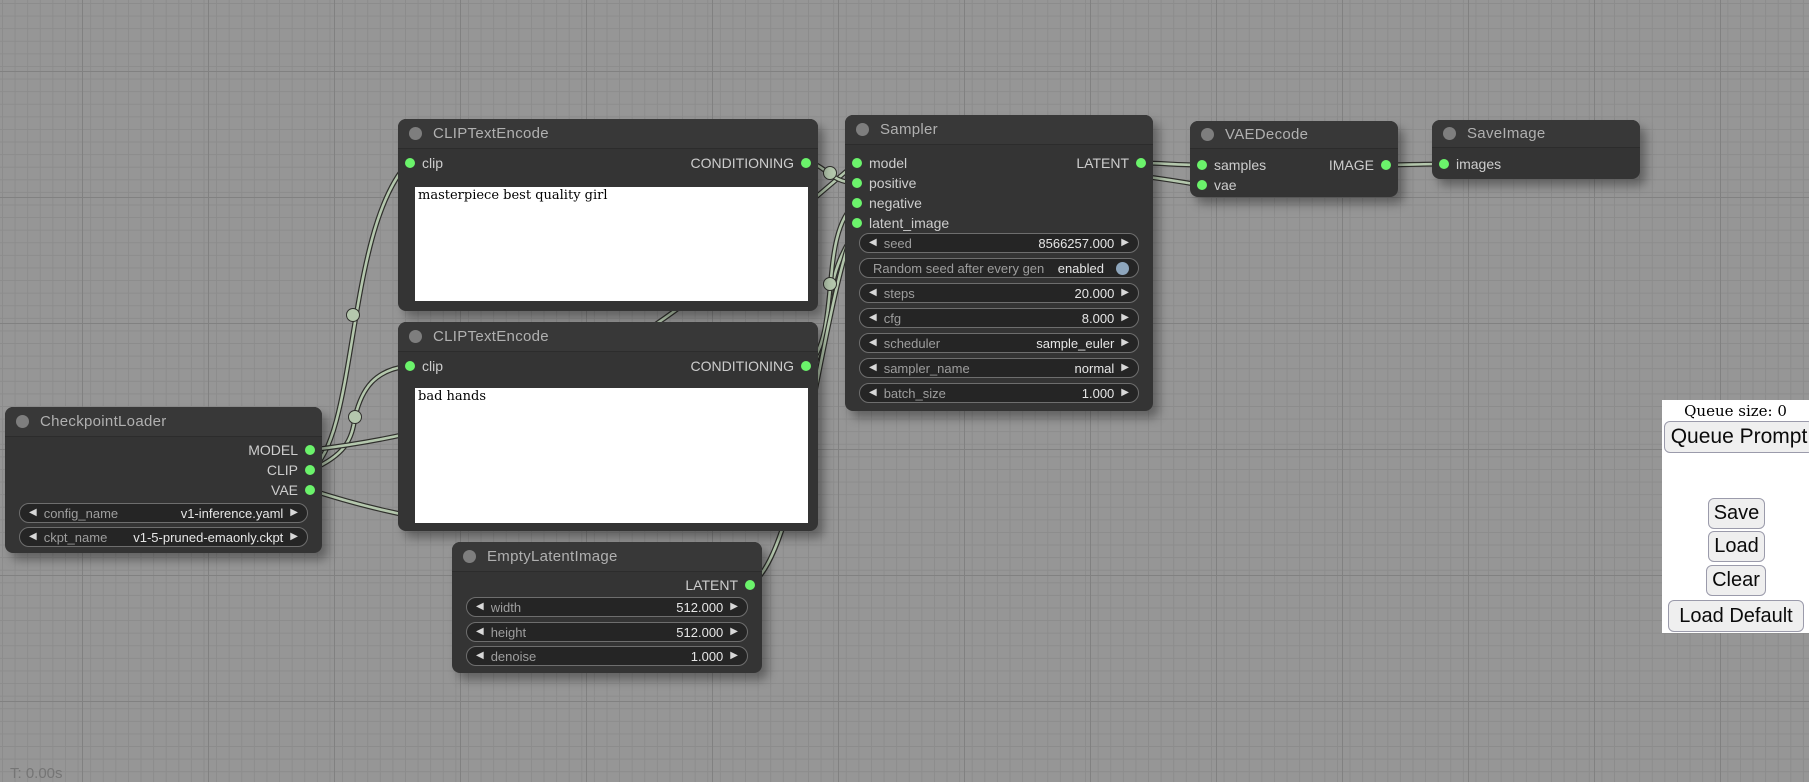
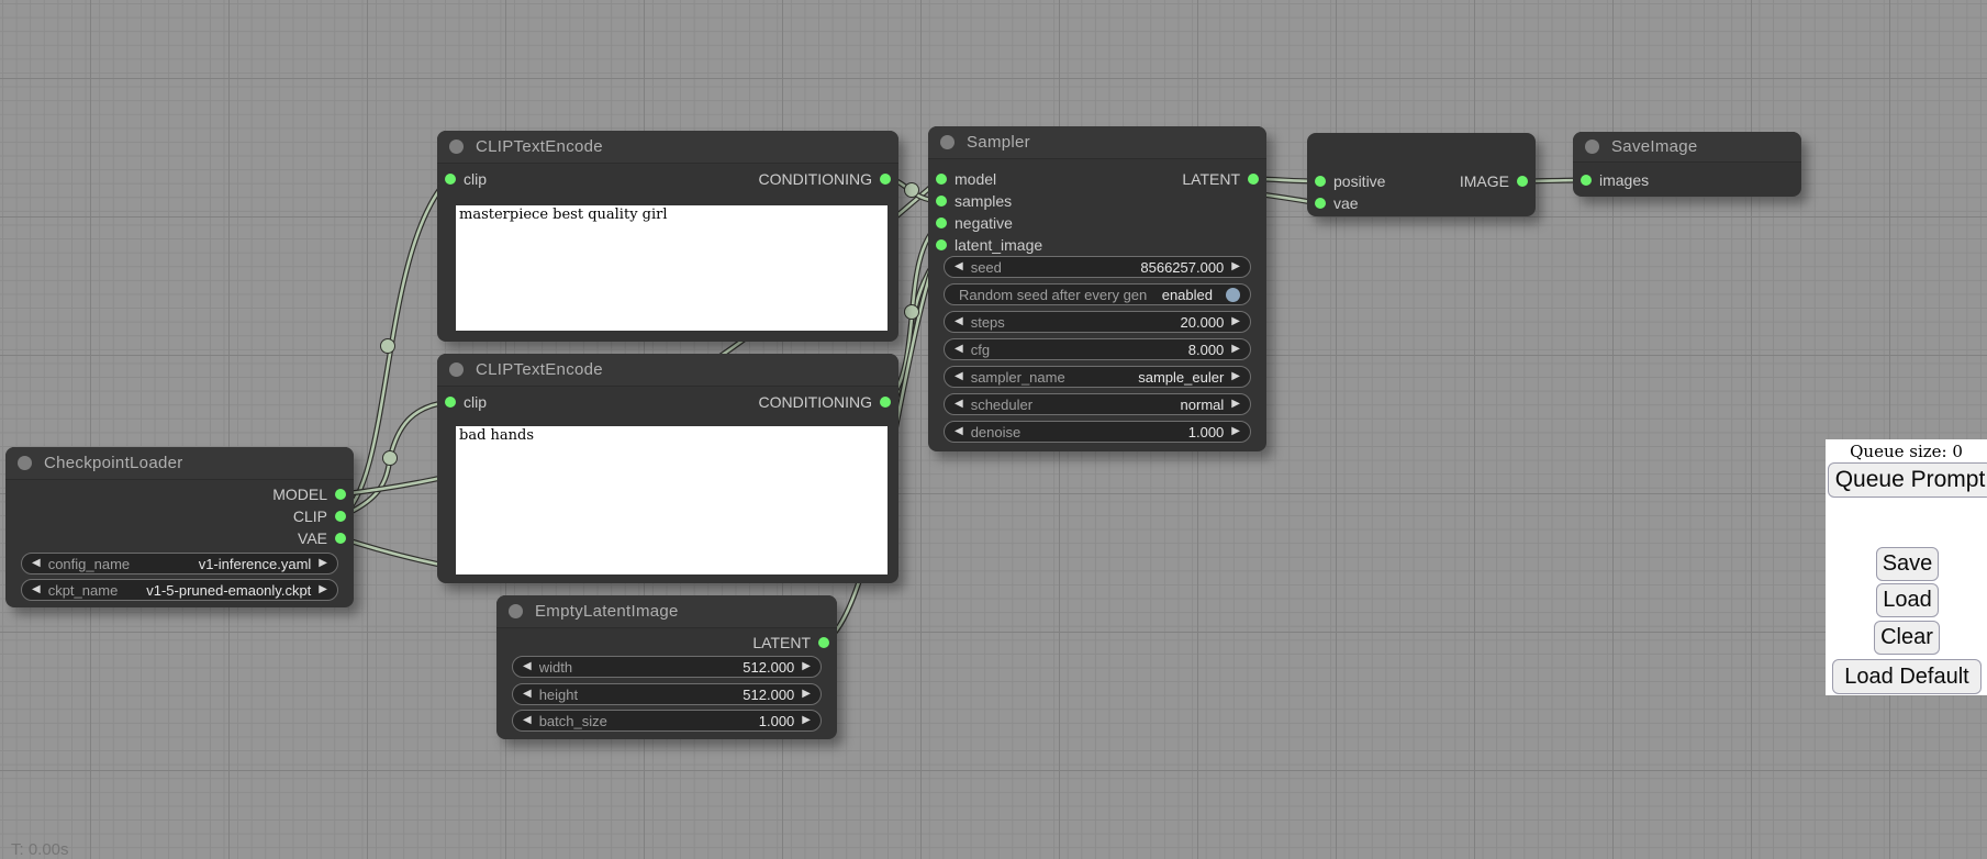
  CheckpointLoader
  MODEL
  CLIP
  VAE
  ◀
  config_name
  v1-inference.yaml
  ▶
  ◀
  ckpt_name
  v1-5-pruned-emaonly.ckpt
  ▶
  CLIPTextEncode
  clip
  CONDITIONING
  masterpiece best quality girl
  CLIPTextEncode
  clip
  CONDITIONING
  bad hands
  EmptyLatentImage
  LATENT
  ◀
  width
  512.000
  ▶
  ◀
  height
  512.000
  ▶
  ◀
- denoise
+ batch_size
  1.000
  ▶
  Sampler
  model
- positive
+ samples
  negative
  latent_image
  LATENT
  ◀
  seed
  8566257.000
  ▶
  Random seed after every gen
  enabled
  ◀
  steps
  20.000
  ▶
  ◀
  cfg
  8.000
  ▶
  ◀
- scheduler
+ sampler_name
  sample_euler
  ▶
  ◀
- sampler_name
+ scheduler
  normal
  ▶
  ◀
- batch_size
+ denoise
  1.000
  ▶
- VAEDecode
- samples
+ positive
  vae
  IMAGE
  SaveImage
  images
  Queue size: 0
  Queue Prompt
  Save
  Load
  Clear
  Load Default
  T: 0.00s
